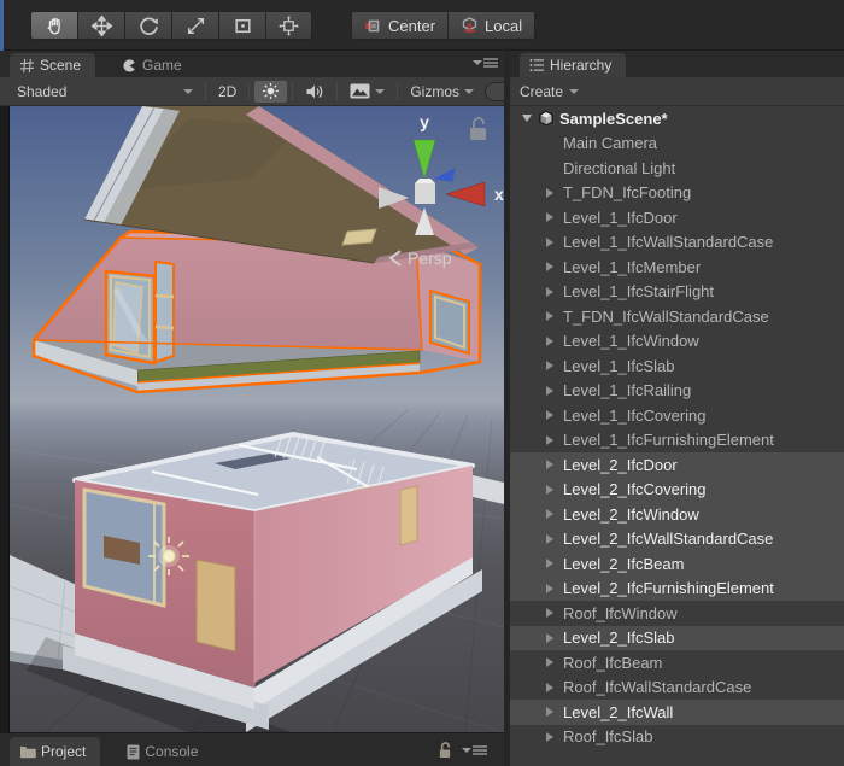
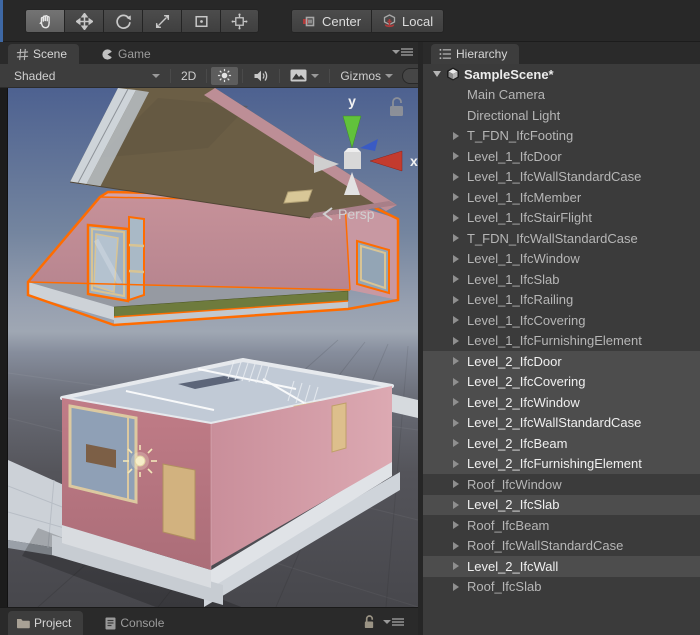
  Center
  Local
  Scene
  Game
  Shaded
  2D
  Gizmos
  y
  x
  Persp
  Project
  Console
  Hierarchy
- Create
  SampleScene*
  Main Camera
  Directional Light
  T_FDN_IfcFooting
  Level_1_IfcDoor
  Level_1_IfcWallStandardCase
  Level_1_IfcMember
  Level_1_IfcStairFlight
  T_FDN_IfcWallStandardCase
  Level_1_IfcWindow
  Level_1_IfcSlab
  Level_1_IfcRailing
  Level_1_IfcCovering
  Level_1_IfcFurnishingElement
  Level_2_IfcDoor
  Level_2_IfcCovering
  Level_2_IfcWindow
  Level_2_IfcWallStandardCase
  Level_2_IfcBeam
  Level_2_IfcFurnishingElement
  Roof_IfcWindow
  Level_2_IfcSlab
  Roof_IfcBeam
  Roof_IfcWallStandardCase
  Level_2_IfcWall
  Roof_IfcSlab
